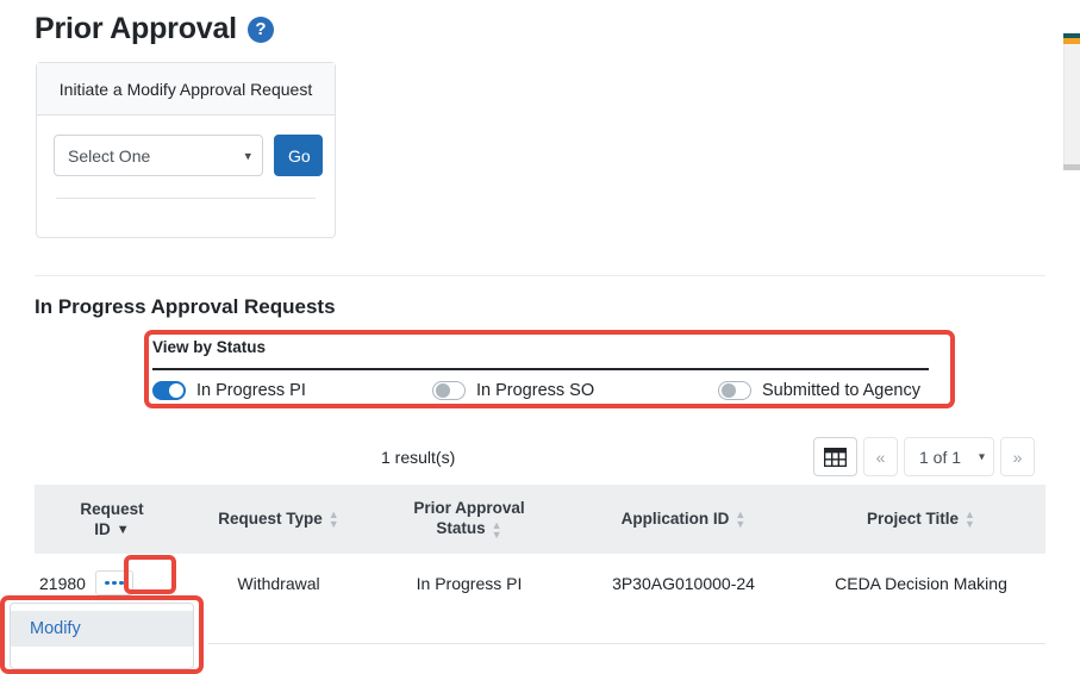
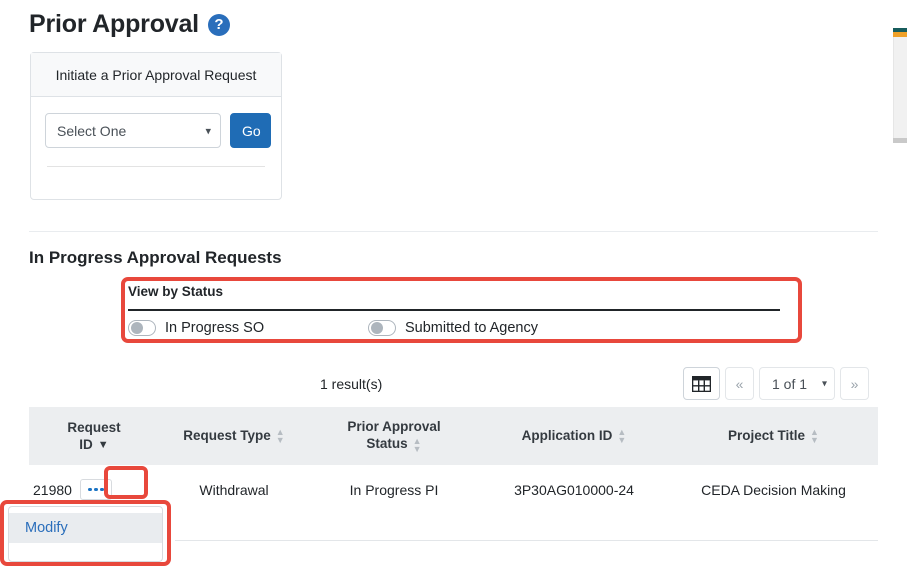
  Prior Approval
  ?
- Initiate a Modify Approval Request
+ Initiate a Prior Approval Request
  Select One
  ▾
  Go
  In Progress Approval Requests
  View by Status
- In Progress PI
  In Progress SO
  Submitted to Agency
  1 result(s)
  «
  1 of 1
  ▾
  »
  Request ID ▼	Request Type ▲▼	Prior Approval Status ▲▼	Application ID ▲▼	Project Title ▲▼
  21980	Withdrawal	In Progress PI	3P30AG010000-24	CEDA Decision Making
  Modify
